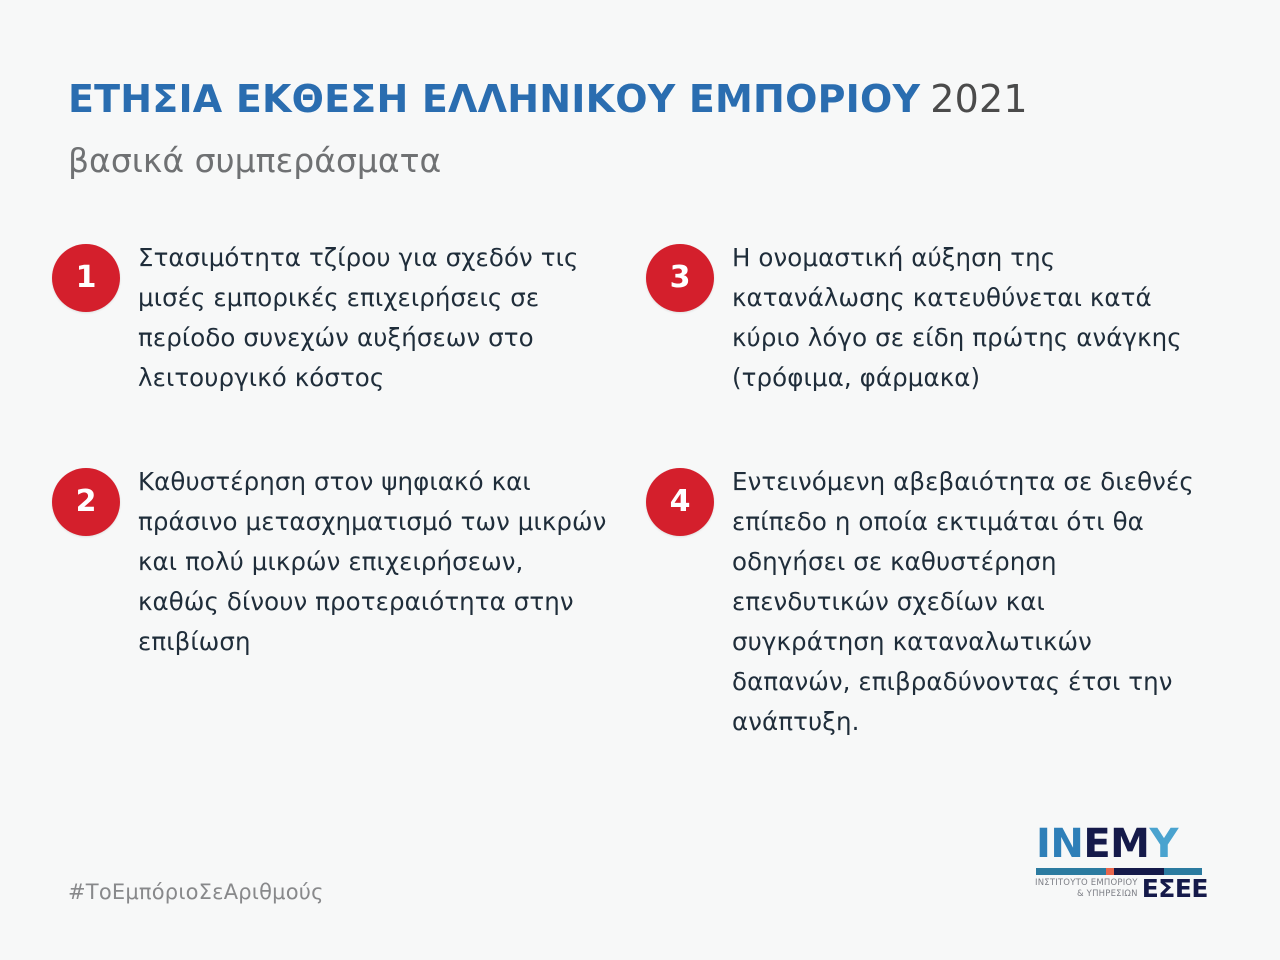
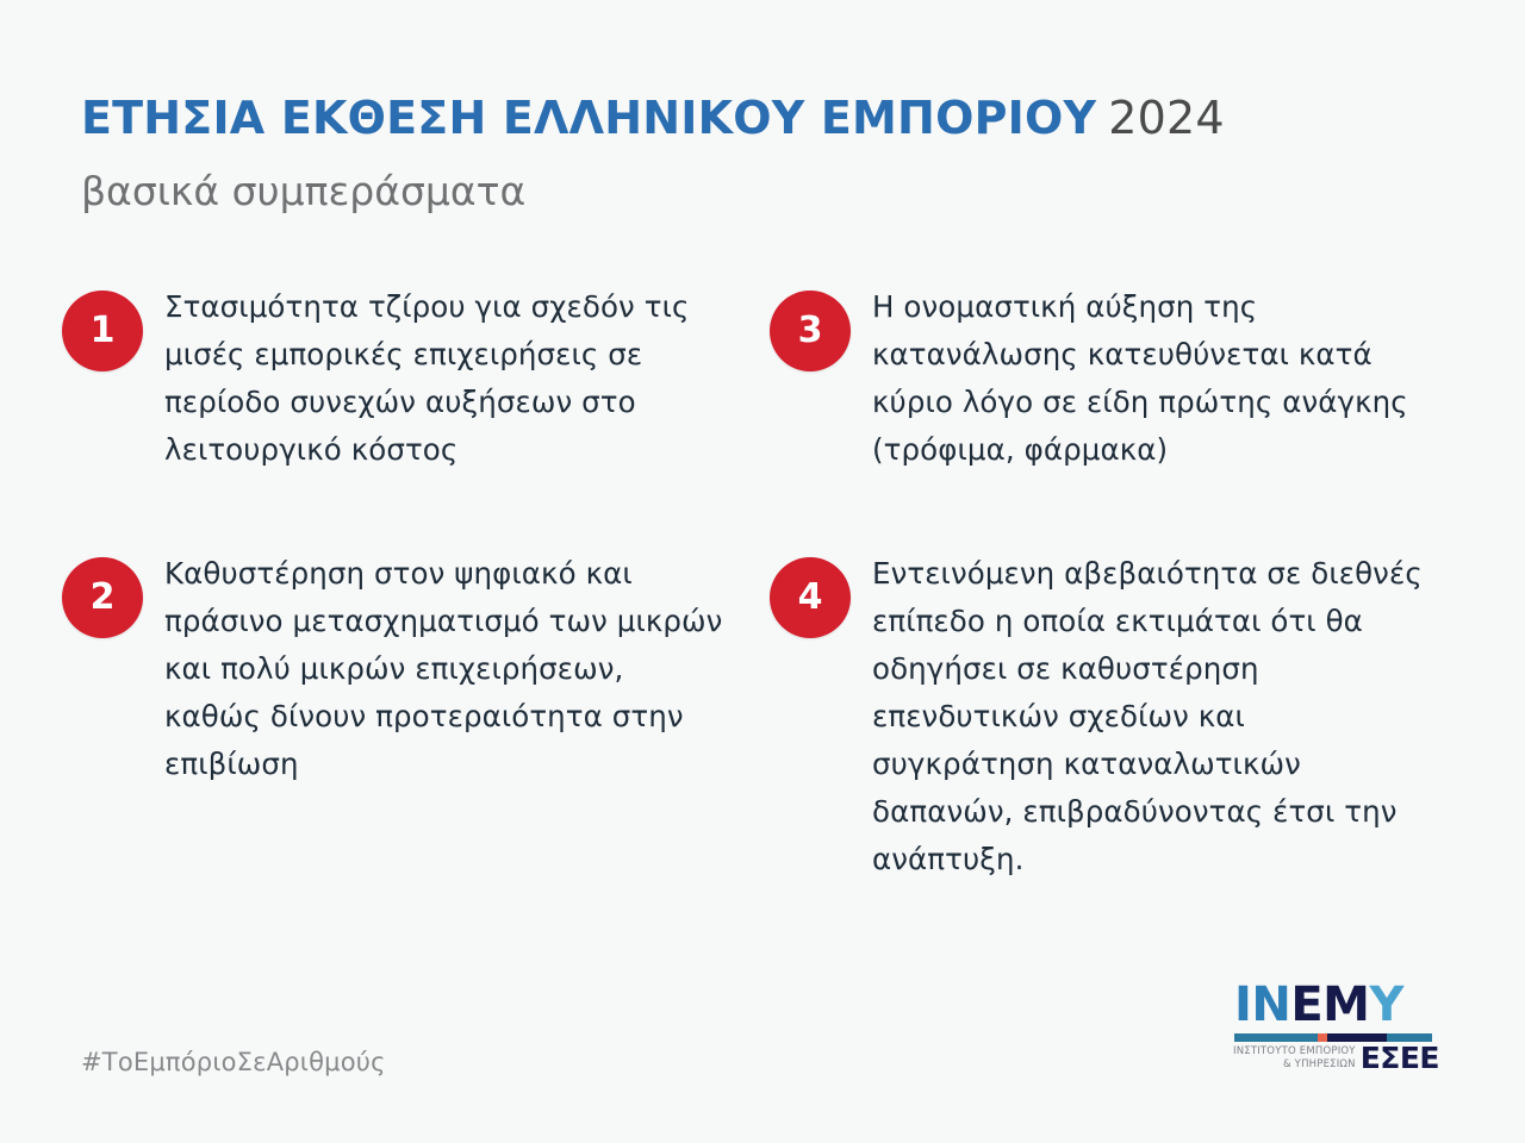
- ΕΤΗΣΙΑ ΕΚΘΕΣΗ ΕΛΛΗΝΙΚΟΥ ΕΜΠΟΡΙΟΥ 2021
+ ΕΤΗΣΙΑ ΕΚΘΕΣΗ ΕΛΛΗΝΙΚΟΥ ΕΜΠΟΡΙΟΥ 2024
  βασικά συμπεράσματα
  1
  Στασιμότητα τζίρου για σχεδόν τις μισές εμπορικές επιχειρήσεις σε περίοδο συνεχών αυξήσεων στο λειτουργικό κόστος
  3
  Η ονομαστική αύξηση της κατανάλωσης κατευθύνεται κατά κύριο λόγο σε είδη πρώτης ανάγκης (τρόφιμα, φάρμακα)
  2
  Καθυστέρηση στον ψηφιακό και πράσινο μετασχηματισμό των μικρών και πολύ μικρών επιχειρήσεων, καθώς δίνουν προτεραιότητα στην επιβίωση
  4
  Εντεινόμενη αβεβαιότητα σε διεθνές επίπεδο η οποία εκτιμάται ότι θα οδηγήσει σε καθυστέρηση επενδυτικών σχεδίων και συγκράτηση καταναλωτικών δαπανών, επιβραδύνοντας έτσι την ανάπτυξη.
  #ΤοΕμπόριοΣεΑριθμούς
  INEMY
  ΙΝΣΤΙΤΟΥΤΟ ΕΜΠΟΡΙΟΥ
  & ΥΠΗΡΕΣΙΩΝ
  ΕΣΕΕ
